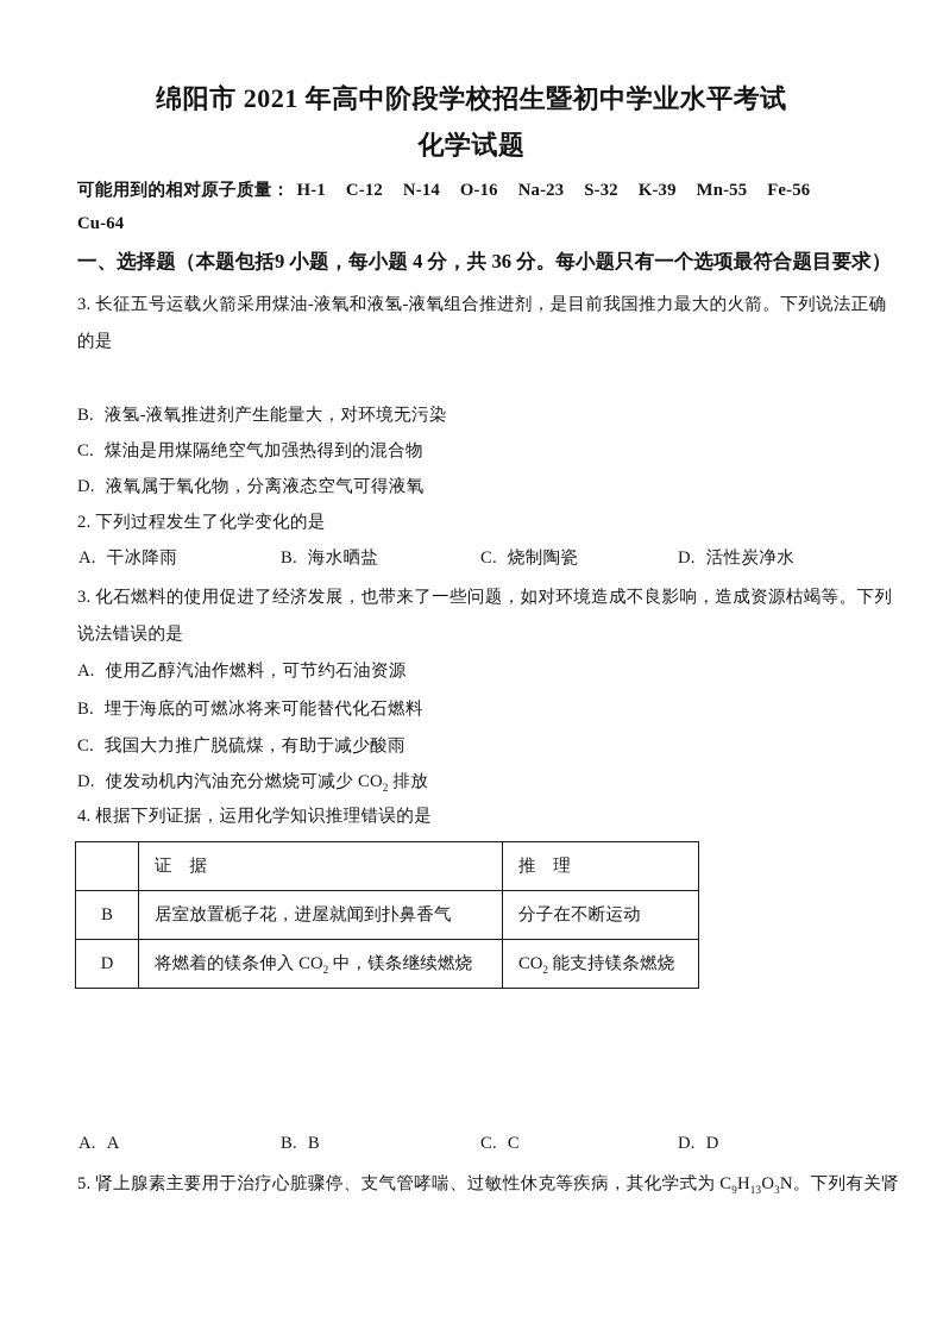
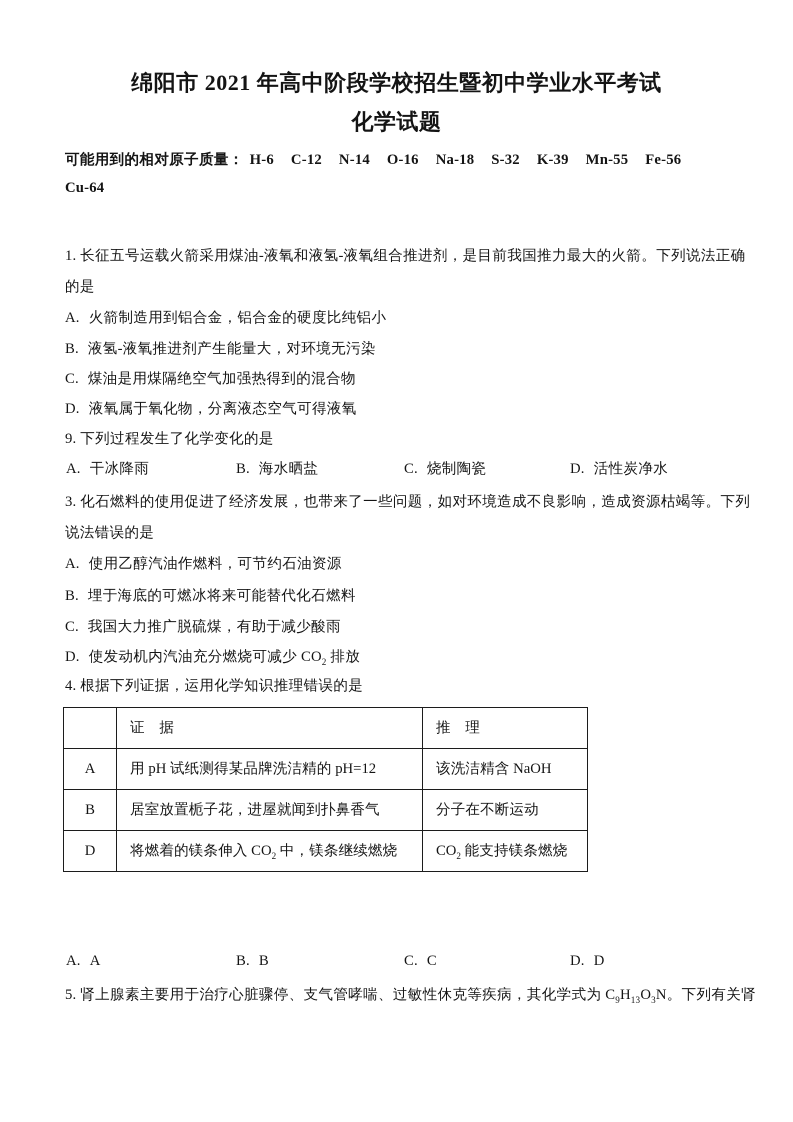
  绵阳市 2021 年高中阶段学校招生暨初中学业水平考试
  化学试题
  可能用到的相对原子质量：
- H-1
+ H-6
  C-12
  N-14
  O-16
- Na-23
+ Na-18
  S-32
  K-39
  Mn-55
  Fe-56
  Cu-64
- 一、选择题（本题包括9 小题，每小题 4 分，共 36 分。每小题只有一个选项最符合题目要求）
- 3. 长征五号运载火箭采用煤油-液氧和液氢-液氧组合推进剂，是目前我国推力最大的火箭。下列说法正确
+ 1. 长征五号运载火箭采用煤油-液氧和液氢-液氧组合推进剂，是目前我国推力最大的火箭。下列说法正确
  的是
+ A. 火箭制造用到铝合金，铝合金的硬度比纯铝小
  B. 液氢-液氧推进剂产生能量大，对环境无污染
  C. 煤油是用煤隔绝空气加强热得到的混合物
  D. 液氧属于氧化物，分离液态空气可得液氧
- 2. 下列过程发生了化学变化的是
+ 9. 下列过程发生了化学变化的是
  A. 干冰降雨
  B. 海水晒盐
  C. 烧制陶瓷
  D. 活性炭净水
  3. 化石燃料的使用促进了经济发展，也带来了一些问题，如对环境造成不良影响，造成资源枯竭等。下列
  说法错误的是
  A. 使用乙醇汽油作燃料，可节约石油资源
  B. 埋于海底的可燃冰将来可能替代化石燃料
  C. 我国大力推广脱硫煤，有助于减少酸雨
  D. 使发动机内汽油充分燃烧可减少 CO2 排放
  4. 根据下列证据，运用化学知识推理错误的是
  	证 据	推 理
+ A	用 pH 试纸测得某品牌洗洁精的 pH=12	该洗洁精含 NaOH
  B	居室放置栀子花，进屋就闻到扑鼻香气	分子在不断运动
  D	将燃着的镁条伸入 CO2 中，镁条继续燃烧	CO2 能支持镁条燃烧
  A. A
  B. B
  C. C
  D. D
  5. 肾上腺素主要用于治疗心脏骤停、支气管哮喘、过敏性休克等疾病，其化学式为 C9H13O3N。下列有关肾
